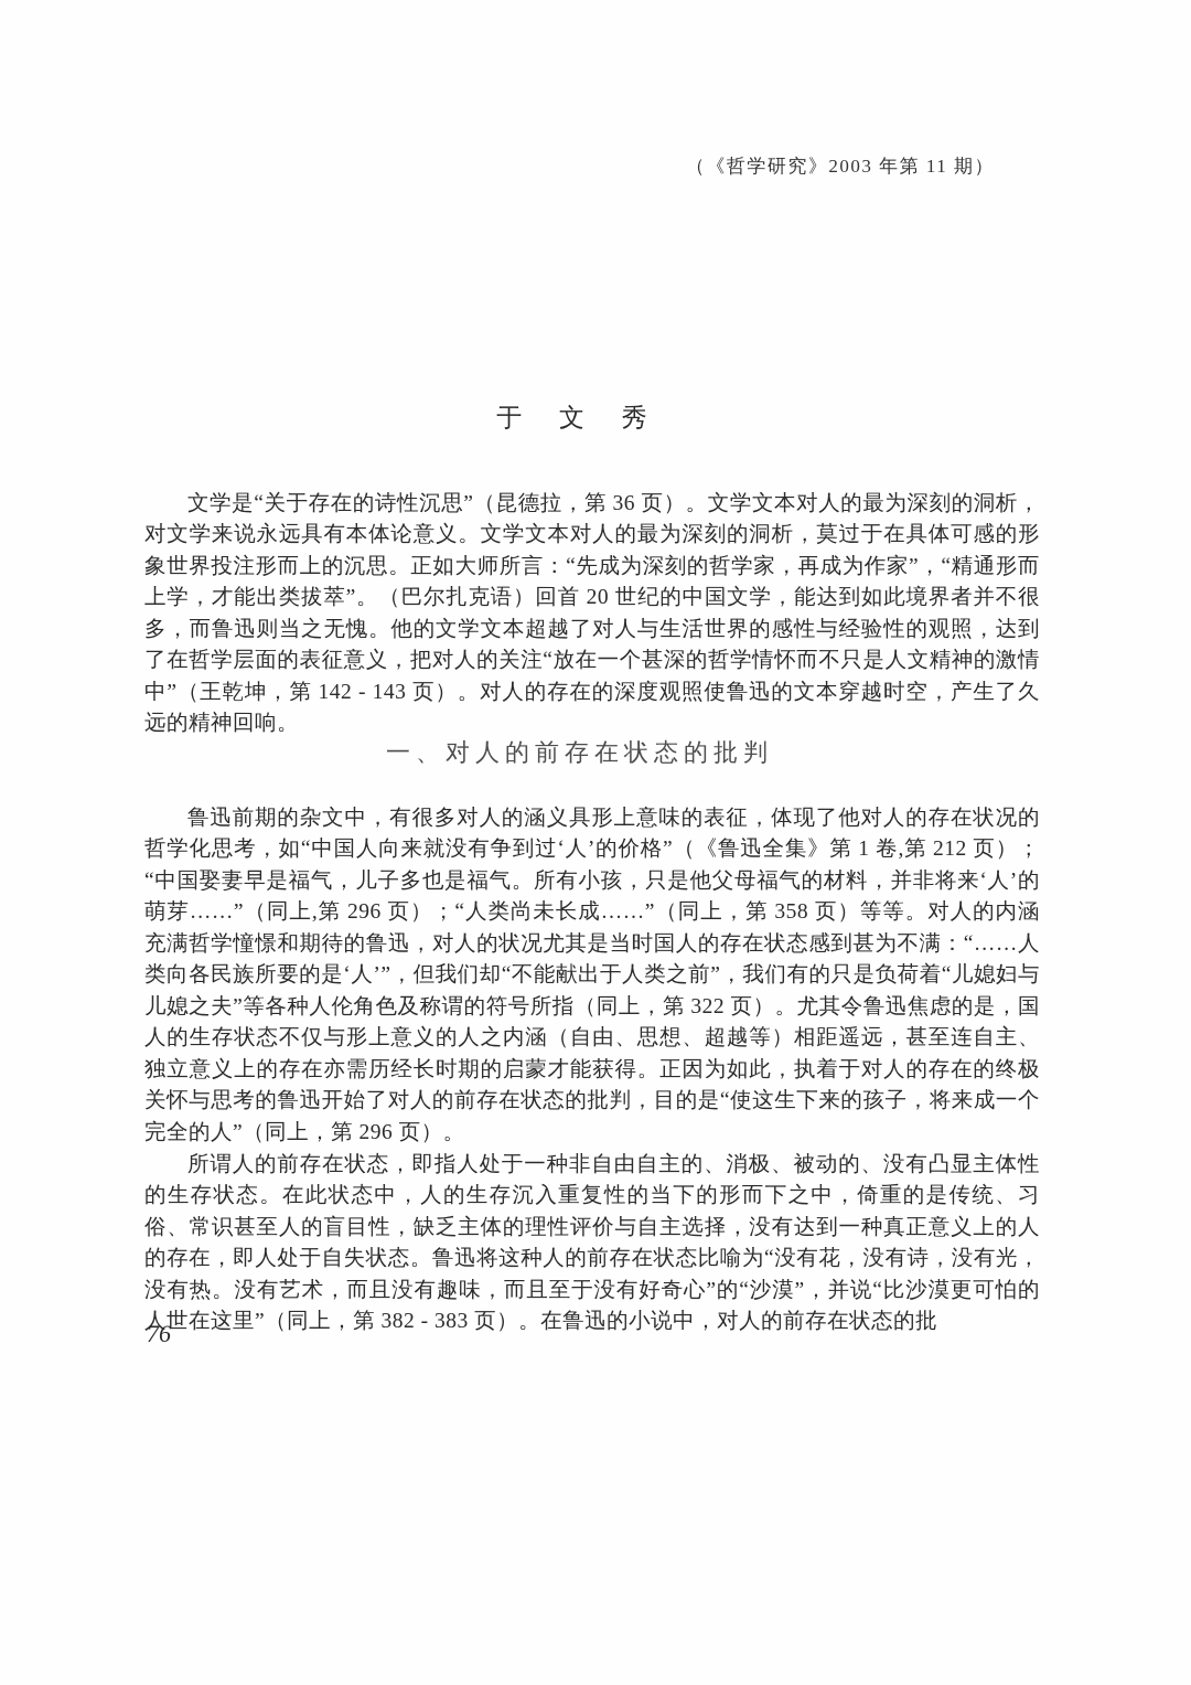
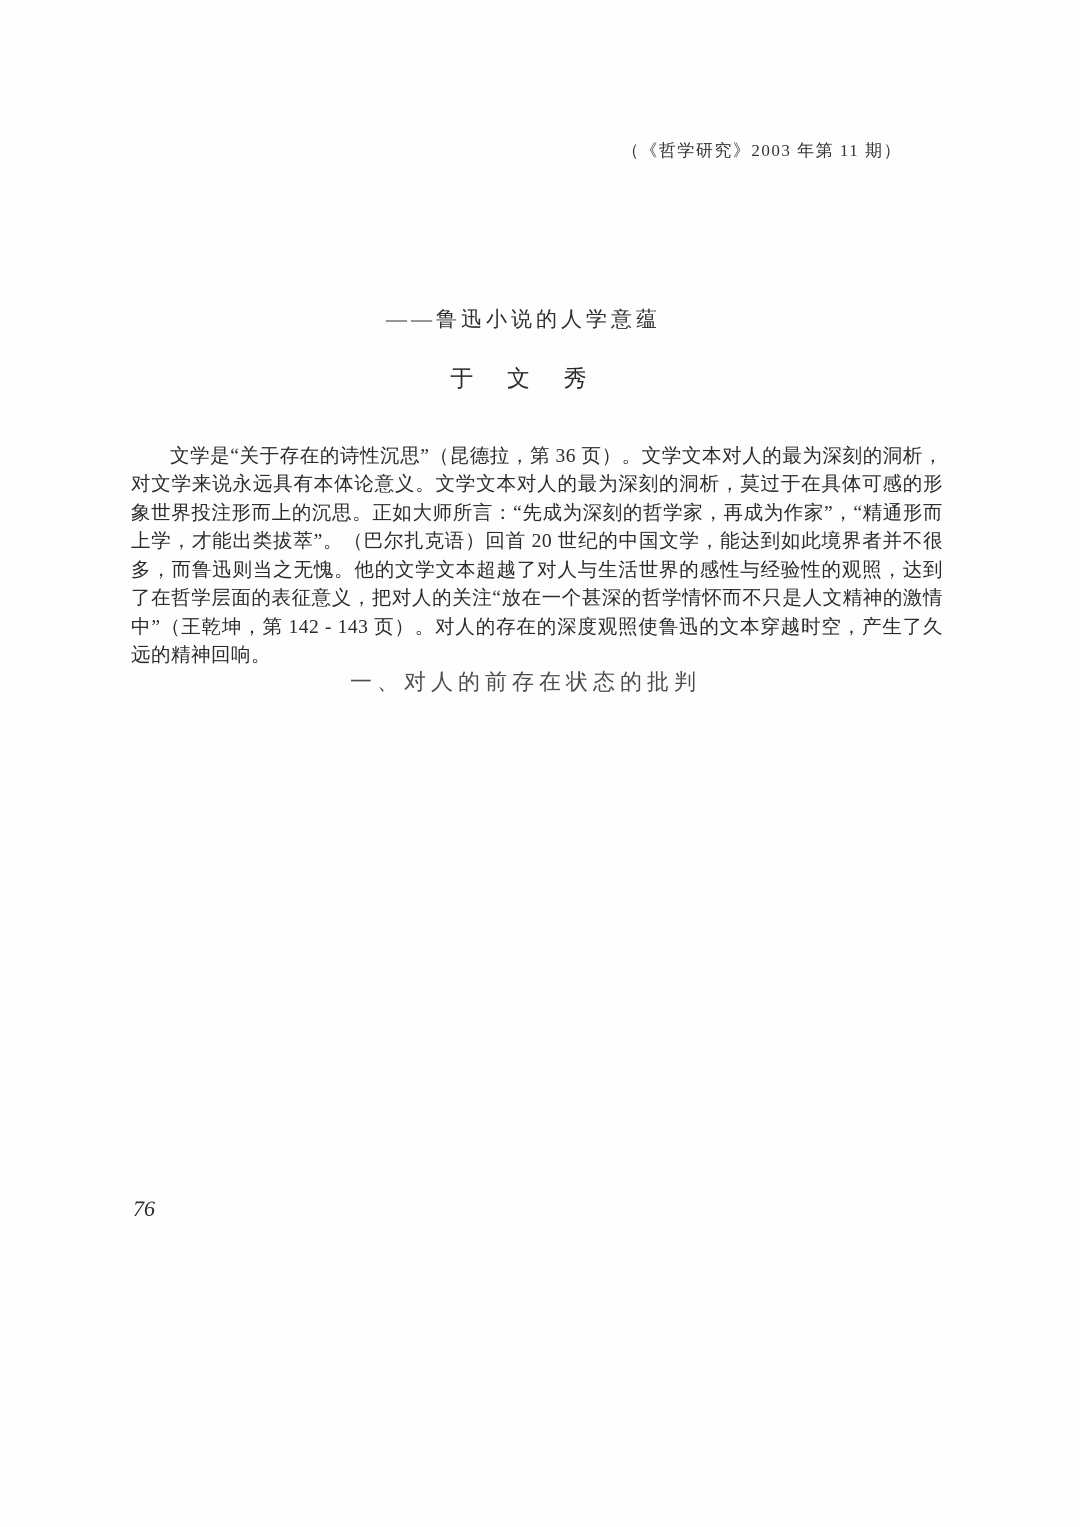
  （《哲学研究》2003 年第 11 期）
+ ——鲁迅小说的人学意蕴
  于 文 秀
  文学是“关于存在的诗性沉思”（昆德拉，第 36 页）。文学文本对人的最为深刻的洞析，对文学来说永远具有本体论意义。文学文本对人的最为深刻的洞析，莫过于在具体可感的形象世界投注形而上的沉思。正如大师所言：“先成为深刻的哲学家，再成为作家”，“精通形而上学，才能出类拔萃”。（巴尔扎克语）回首 20 世纪的中国文学，能达到如此境界者并不很多，而鲁迅则当之无愧。他的文学文本超越了对人与生活世界的感性与经验性的观照，达到了在哲学层面的表征意义，把对人的关注“放在一个甚深的哲学情怀而不只是人文精神的激情中”（王乾坤，第 142 - 143 页）。对人的存在的深度观照使鲁迅的文本穿越时空，产生了久远的精神回响。
  一、对人的前存在状态的批判
- 鲁迅前期的杂文中，有很多对人的涵义具形上意味的表征，体现了他对人的存在状况的哲学化思考，如“中国人向来就没有争到过‘人’的价格”（《鲁迅全集》第 1 卷,第 212 页）；“中国娶妻早是福气，儿子多也是福气。所有小孩，只是他父母福气的材料，并非将来‘人’的萌芽……”（同上,第 296 页）；“人类尚未长成……”（同上，第 358 页）等等。对人的内涵充满哲学憧憬和期待的鲁迅，对人的状况尤其是当时国人的存在状态感到甚为不满：“……人类向各民族所要的是‘人’”，但我们却“不能献出于人类之前”，我们有的只是负荷着“儿媳妇与儿媳之夫”等各种人伦角色及称谓的符号所指（同上，第 322 页）。尤其令鲁迅焦虑的是，国人的生存状态不仅与形上意义的人之内涵（自由、思想、超越等）相距遥远，甚至连自主、独立意义上的存在亦需历经长时期的启蒙才能获得。正因为如此，执着于对人的存在的终极关怀与思考的鲁迅开始了对人的前存在状态的批判，目的是“使这生下来的孩子，将来成一个完全的人”（同上，第 296 页）。
- 所谓人的前存在状态，即指人处于一种非自由自主的、消极、被动的、没有凸显主体性的生存状态。在此状态中，人的生存沉入重复性的当下的形而下之中，倚重的是传统、习俗、常识甚至人的盲目性，缺乏主体的理性评价与自主选择，没有达到一种真正意义上的人的存在，即人处于自失状态。鲁迅将这种人的前存在状态比喻为“没有花，没有诗，没有光，没有热。没有艺术，而且没有趣味，而且至于没有好奇心”的“沙漠”，并说“比沙漠更可怕的人世在这里”（同上，第 382 - 383 页）。在鲁迅的小说中，对人的前存在状态的批
  76
